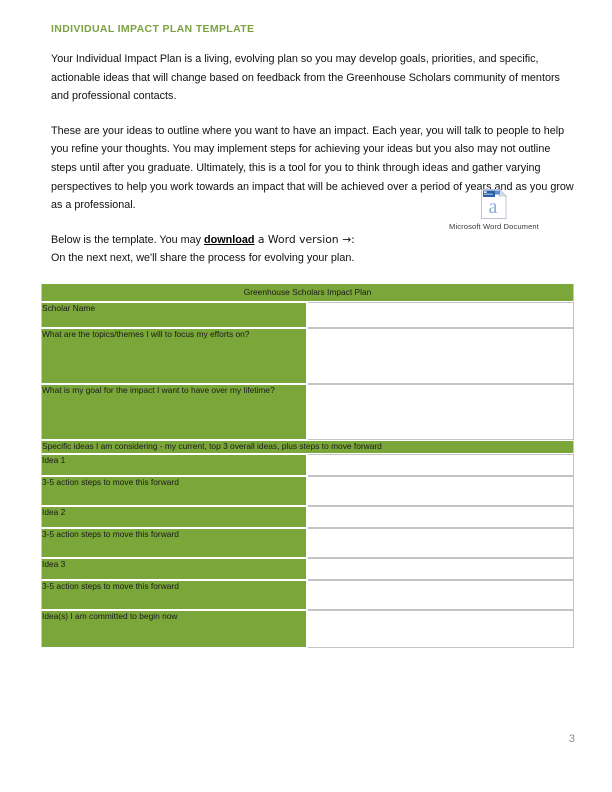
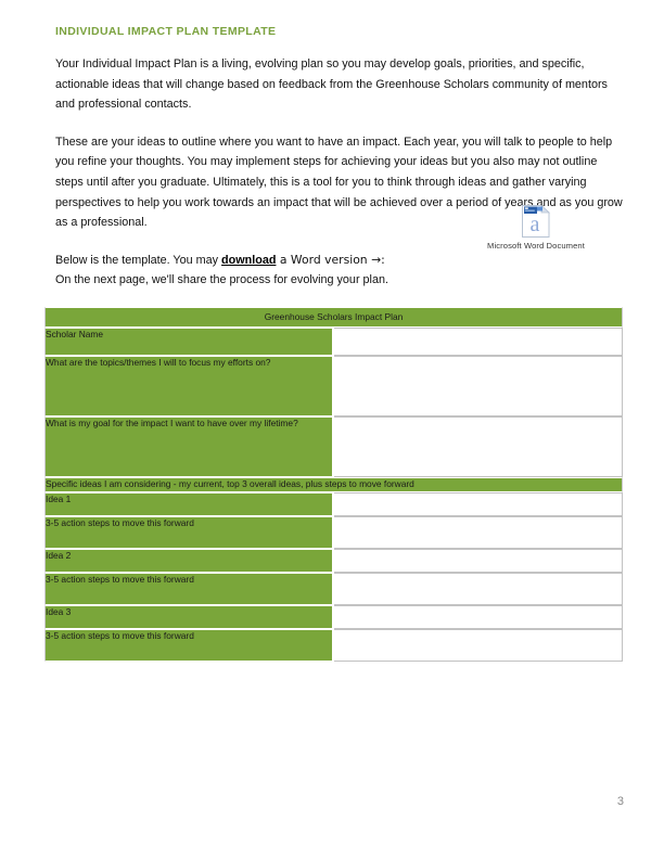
  INDIVIDUAL IMPACT PLAN TEMPLATE
  Your Individual Impact Plan is a living, evolving plan so you may develop goals, priorities, and specific, actionable ideas that will change based on feedback from the Greenhouse Scholars community of mentors and professional contacts.
  These are your ideas to outline where you want to have an impact. Each year, you will talk to people to help you refine your thoughts. You may implement steps for achieving your ideas but you also may not outline steps until after you graduate. Ultimately, this is a tool for you to think through ideas and gather varying perspectives to help you work towards an impact that will be achieved over a period of years and as you grow as a professional.
  Below is the template. You may download a Word version →:
- On the next next, we'll share the process for evolving your plan.
+ On the next page, we'll share the process for evolving your plan.
  a
  Microsoft Word Document
  Greenhouse Scholars Impact Plan
  Scholar Name
  What are the topics/themes I will to focus my efforts on?
  What is my goal for the impact I want to have over my lifetime?
  Specific ideas I am considering - my current, top 3 overall ideas, plus steps to move forward
  Idea 1
  3-5 action steps to move this forward
  Idea 2
  3-5 action steps to move this forward
  Idea 3
  3-5 action steps to move this forward
- Idea(s) I am committed to begin now
  3
